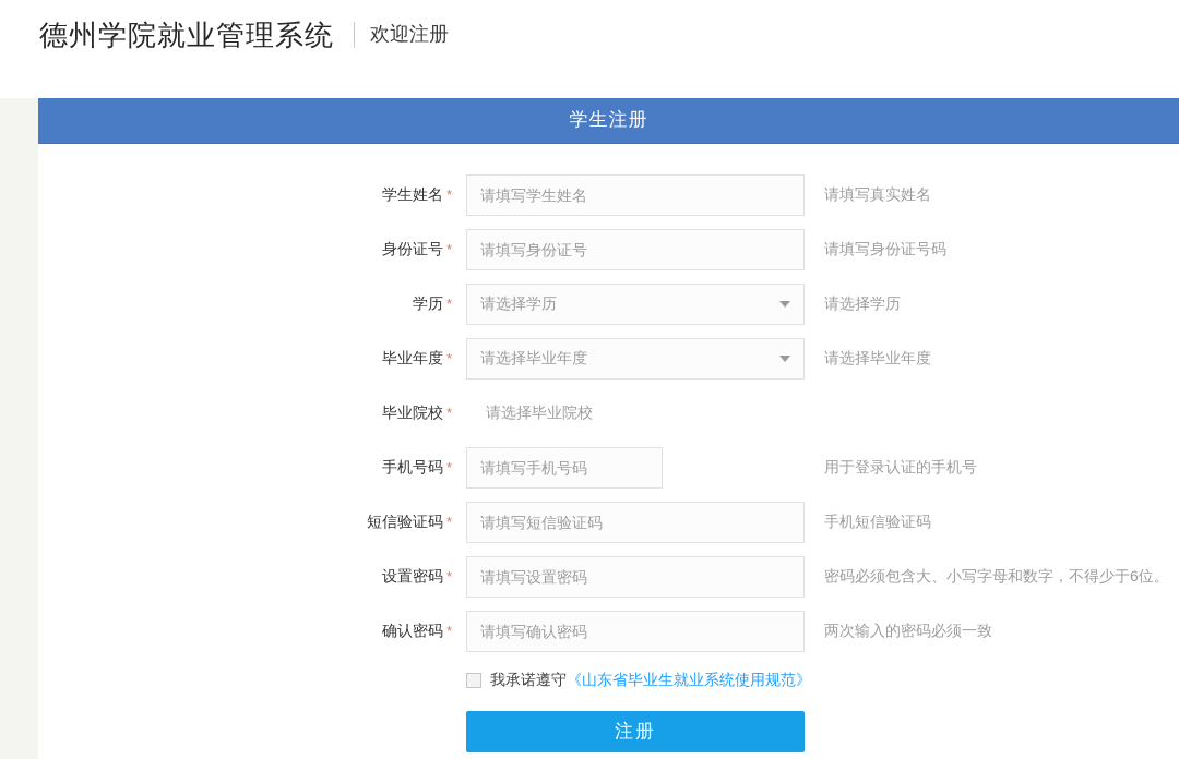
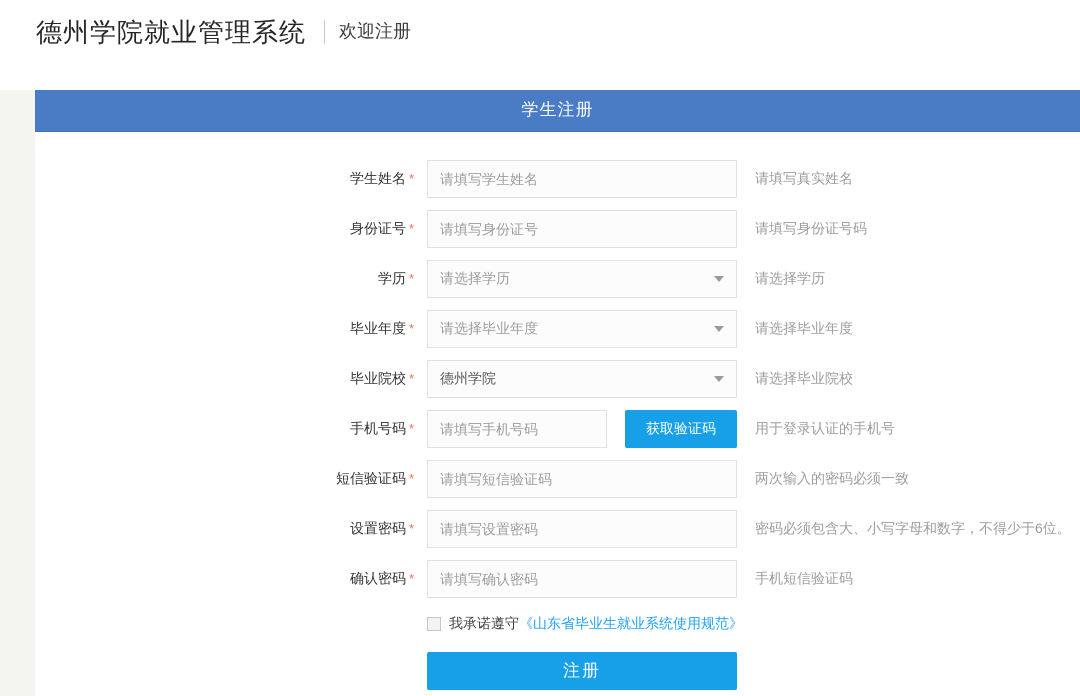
  德州学院就业管理系统
  欢迎注册
  学生注册
  学生姓名 *
  请填写学生姓名
  请填写真实姓名
  身份证号 *
  请填写身份证号
  请填写身份证号码
  学历 *
  请选择学历
  请选择学历
  毕业年度 *
  请选择毕业年度
  请选择毕业年度
  毕业院校 *
+ 德州学院
  请选择毕业院校
  手机号码 *
  请填写手机号码
+ 获取验证码
  用于登录认证的手机号
  短信验证码 *
  请填写短信验证码
- 手机短信验证码
+ 两次输入的密码必须一致
  设置密码 *
  请填写设置密码
  密码必须包含大、小写字母和数字，不得少于6位。
  确认密码 *
  请填写确认密码
- 两次输入的密码必须一致
+ 手机短信验证码
  我承诺遵守
  《山东省毕业生就业系统使用规范》
  注册
